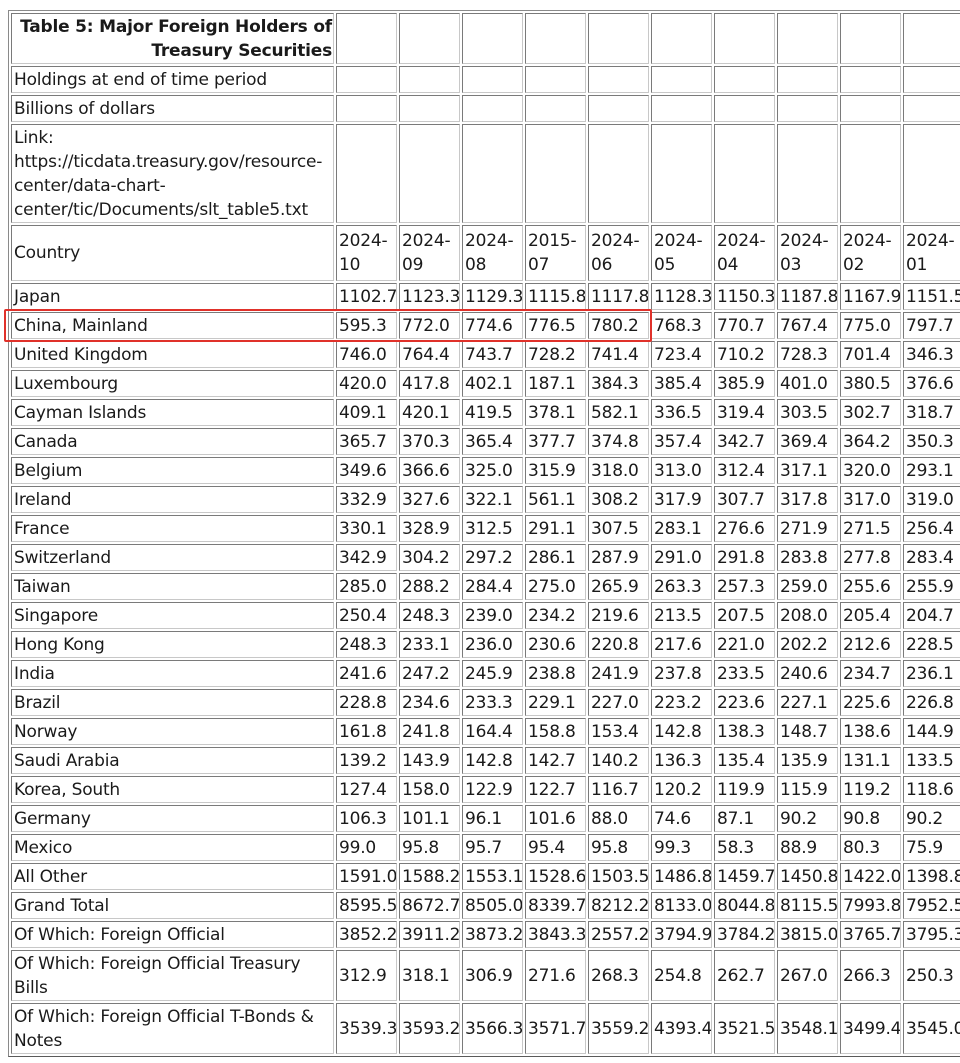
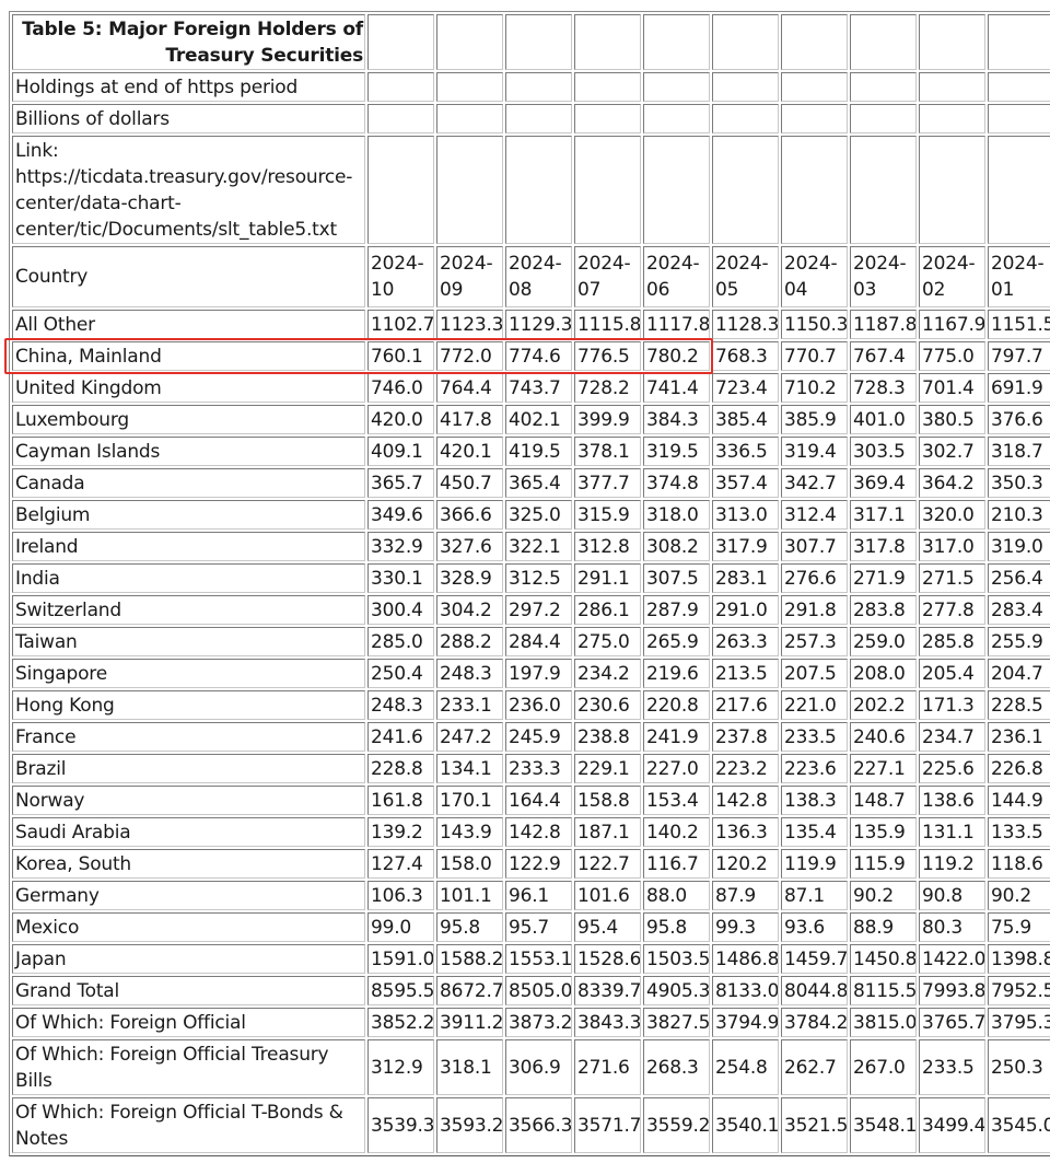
  Table 5: Major Foreign Holders of Treasury Securities
- Holdings at end of time period
+ Holdings at end of https period
  Billions of dollars
  Link: https://ticdata.treasury.gov/resource-center/data-chart-center/tic/Documents/slt_table5.txt
- Country	2024-10	2024-09	2024-08	2015-07	2024-06	2024-05	2024-04	2024-03	2024-02	2024-01
+ Country	2024-10	2024-09	2024-08	2024-07	2024-06	2024-05	2024-04	2024-03	2024-02	2024-01
- Japan	1102.7	1123.3	1129.3	1115.8	1117.8	1128.3	1150.3	1187.8	1167.9	1151.5
+ All Other	1102.7	1123.3	1129.3	1115.8	1117.8	1128.3	1150.3	1187.8	1167.9	1151.5
- China, Mainland	595.3	772.0	774.6	776.5	780.2	768.3	770.7	767.4	775.0	797.7
+ China, Mainland	760.1	772.0	774.6	776.5	780.2	768.3	770.7	767.4	775.0	797.7
- United Kingdom	746.0	764.4	743.7	728.2	741.4	723.4	710.2	728.3	701.4	346.3
+ United Kingdom	746.0	764.4	743.7	728.2	741.4	723.4	710.2	728.3	701.4	691.9
- Luxembourg	420.0	417.8	402.1	187.1	384.3	385.4	385.9	401.0	380.5	376.6
+ Luxembourg	420.0	417.8	402.1	399.9	384.3	385.4	385.9	401.0	380.5	376.6
- Cayman Islands	409.1	420.1	419.5	378.1	582.1	336.5	319.4	303.5	302.7	318.7
+ Cayman Islands	409.1	420.1	419.5	378.1	319.5	336.5	319.4	303.5	302.7	318.7
- Canada	365.7	370.3	365.4	377.7	374.8	357.4	342.7	369.4	364.2	350.3
+ Canada	365.7	450.7	365.4	377.7	374.8	357.4	342.7	369.4	364.2	350.3
- Belgium	349.6	366.6	325.0	315.9	318.0	313.0	312.4	317.1	320.0	293.1
+ Belgium	349.6	366.6	325.0	315.9	318.0	313.0	312.4	317.1	320.0	210.3
- Ireland	332.9	327.6	322.1	561.1	308.2	317.9	307.7	317.8	317.0	319.0
+ Ireland	332.9	327.6	322.1	312.8	308.2	317.9	307.7	317.8	317.0	319.0
- France	330.1	328.9	312.5	291.1	307.5	283.1	276.6	271.9	271.5	256.4
+ India	330.1	328.9	312.5	291.1	307.5	283.1	276.6	271.9	271.5	256.4
- Switzerland	342.9	304.2	297.2	286.1	287.9	291.0	291.8	283.8	277.8	283.4
+ Switzerland	300.4	304.2	297.2	286.1	287.9	291.0	291.8	283.8	277.8	283.4
- Taiwan	285.0	288.2	284.4	275.0	265.9	263.3	257.3	259.0	255.6	255.9
+ Taiwan	285.0	288.2	284.4	275.0	265.9	263.3	257.3	259.0	285.8	255.9
- Singapore	250.4	248.3	239.0	234.2	219.6	213.5	207.5	208.0	205.4	204.7
+ Singapore	250.4	248.3	197.9	234.2	219.6	213.5	207.5	208.0	205.4	204.7
- Hong Kong	248.3	233.1	236.0	230.6	220.8	217.6	221.0	202.2	212.6	228.5
+ Hong Kong	248.3	233.1	236.0	230.6	220.8	217.6	221.0	202.2	171.3	228.5
- India	241.6	247.2	245.9	238.8	241.9	237.8	233.5	240.6	234.7	236.1
+ France	241.6	247.2	245.9	238.8	241.9	237.8	233.5	240.6	234.7	236.1
- Brazil	228.8	234.6	233.3	229.1	227.0	223.2	223.6	227.1	225.6	226.8
+ Brazil	228.8	134.1	233.3	229.1	227.0	223.2	223.6	227.1	225.6	226.8
- Norway	161.8	241.8	164.4	158.8	153.4	142.8	138.3	148.7	138.6	144.9
+ Norway	161.8	170.1	164.4	158.8	153.4	142.8	138.3	148.7	138.6	144.9
- Saudi Arabia	139.2	143.9	142.8	142.7	140.2	136.3	135.4	135.9	131.1	133.5
+ Saudi Arabia	139.2	143.9	142.8	187.1	140.2	136.3	135.4	135.9	131.1	133.5
  Korea, South	127.4	158.0	122.9	122.7	116.7	120.2	119.9	115.9	119.2	118.6
- Germany	106.3	101.1	96.1	101.6	88.0	74.6	87.1	90.2	90.8	90.2
+ Germany	106.3	101.1	96.1	101.6	88.0	87.9	87.1	90.2	90.8	90.2
- Mexico	99.0	95.8	95.7	95.4	95.8	99.3	58.3	88.9	80.3	75.9
+ Mexico	99.0	95.8	95.7	95.4	95.8	99.3	93.6	88.9	80.3	75.9
- All Other	1591.0	1588.2	1553.1	1528.6	1503.5	1486.8	1459.7	1450.8	1422.0	1398.8
+ Japan	1591.0	1588.2	1553.1	1528.6	1503.5	1486.8	1459.7	1450.8	1422.0	1398.8
- Grand Total	8595.5	8672.7	8505.0	8339.7	8212.2	8133.0	8044.8	8115.5	7993.8	7952.5
+ Grand Total	8595.5	8672.7	8505.0	8339.7	4905.3	8133.0	8044.8	8115.5	7993.8	7952.5
- Of Which: Foreign Official	3852.2	3911.2	3873.2	3843.3	2557.2	3794.9	3784.2	3815.0	3765.7	3795.3
+ Of Which: Foreign Official	3852.2	3911.2	3873.2	3843.3	3827.5	3794.9	3784.2	3815.0	3765.7	3795.3
- Of Which: Foreign Official Treasury Bills	312.9	318.1	306.9	271.6	268.3	254.8	262.7	267.0	266.3	250.3
+ Of Which: Foreign Official Treasury Bills	312.9	318.1	306.9	271.6	268.3	254.8	262.7	267.0	233.5	250.3
- Of Which: Foreign Official T-Bonds & Notes	3539.3	3593.2	3566.3	3571.7	3559.2	4393.4	3521.5	3548.1	3499.4	3545.0
+ Of Which: Foreign Official T-Bonds & Notes	3539.3	3593.2	3566.3	3571.7	3559.2	3540.1	3521.5	3548.1	3499.4	3545.0
